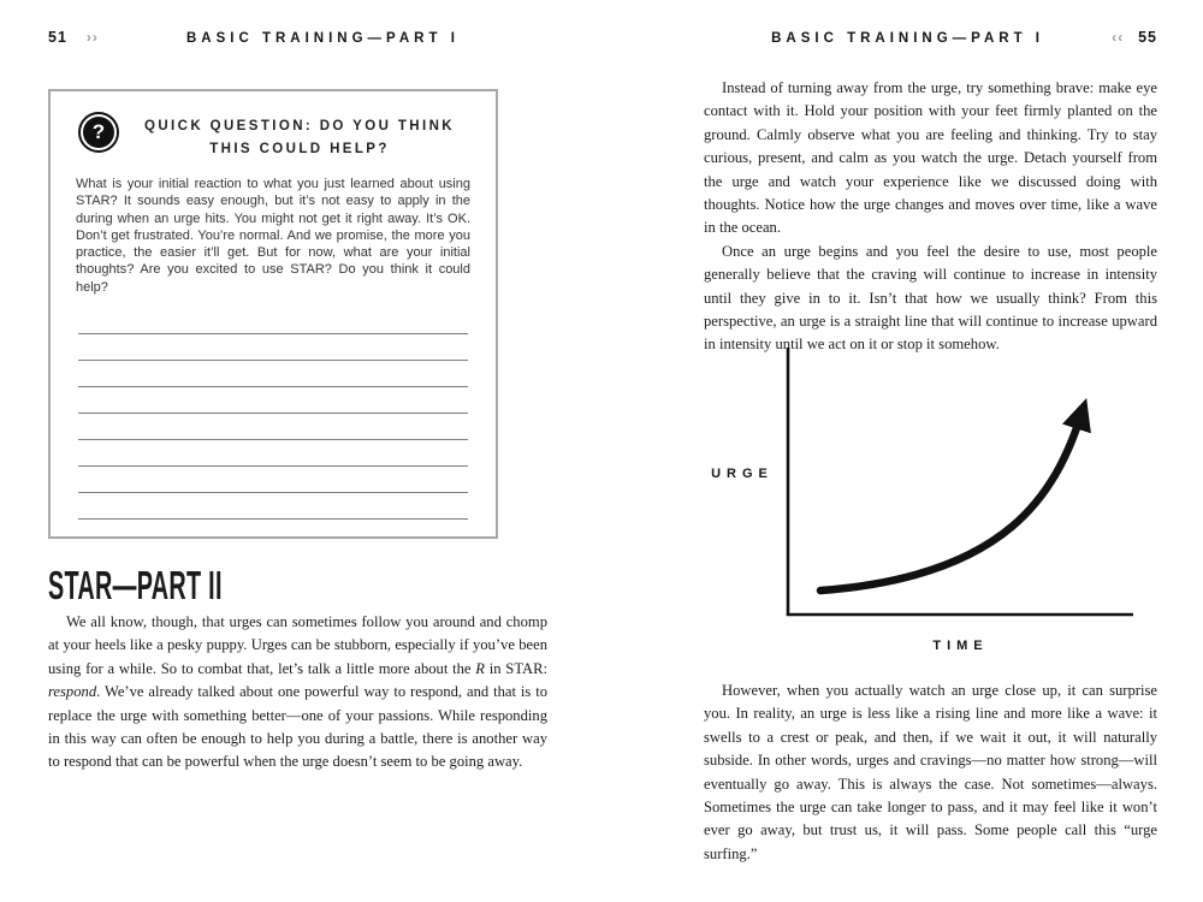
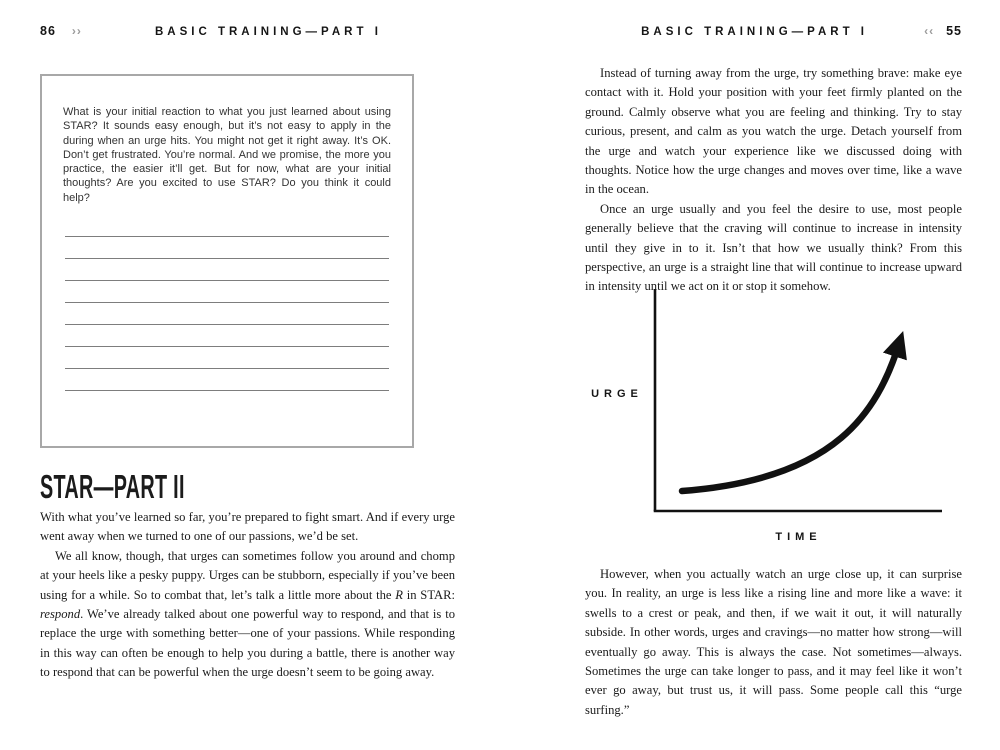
- 51
+ 86
  ››
  BASIC TRAINING—PART I
- ?
- QUICK QUESTION: DO YOU THINK THIS COULD HELP?
  What is your initial reaction to what you just learned about using STAR? It sounds easy enough, but it’s not easy to apply in the during when an urge hits. You might not get it right away. It’s OK. Don’t get frustrated. You’re normal. And we promise, the more you practice, the easier it’ll get. But for now, what are your initial thoughts? Are you excited to use STAR? Do you think it could help?
  STAR—PART II
+ With what you’ve learned so far, you’re prepared to fight smart. And if every urge went away when we turned to one of our passions, we’d be set.
  We all know, though, that urges can sometimes follow you around and chomp at your heels like a pesky puppy. Urges can be stubborn, especially if you’ve been using for a while. So to combat that, let’s talk a little more about the R in STAR: respond. We’ve already talked about one powerful way to respond, and that is to replace the urge with something better—one of your passions. While responding in this way can often be enough to help you during a battle, there is another way to respond that can be powerful when the urge doesn’t seem to be going away.
  BASIC TRAINING—PART I
  ‹‹
  55
  Instead of turning away from the urge, try something brave: make eye contact with it. Hold your position with your feet firmly planted on the ground. Calmly observe what you are feeling and thinking. Try to stay curious, present, and calm as you watch the urge. Detach yourself from the urge and watch your experience like we discussed doing with thoughts. Notice how the urge changes and moves over time, like a wave in the ocean.
- Once an urge begins and you feel the desire to use, most people generally believe that the craving will continue to increase in intensity until they give in to it. Isn’t that how we usually think? From this perspective, an urge is a straight line that will continue to increase upward in intensity until we act on it or stop it somehow.
+ Once an urge usually and you feel the desire to use, most people generally believe that the craving will continue to increase in intensity until they give in to it. Isn’t that how we usually think? From this perspective, an urge is a straight line that will continue to increase upward in intensity until we act on it or stop it somehow.
  URGE
  TIME
  However, when you actually watch an urge close up, it can surprise you. In reality, an urge is less like a rising line and more like a wave: it swells to a crest or peak, and then, if we wait it out, it will naturally subside. In other words, urges and cravings—no matter how strong—will eventually go away. This is always the case. Not sometimes—always. Sometimes the urge can take longer to pass, and it may feel like it won’t ever go away, but trust us, it will pass. Some people call this “urge surfing.”
